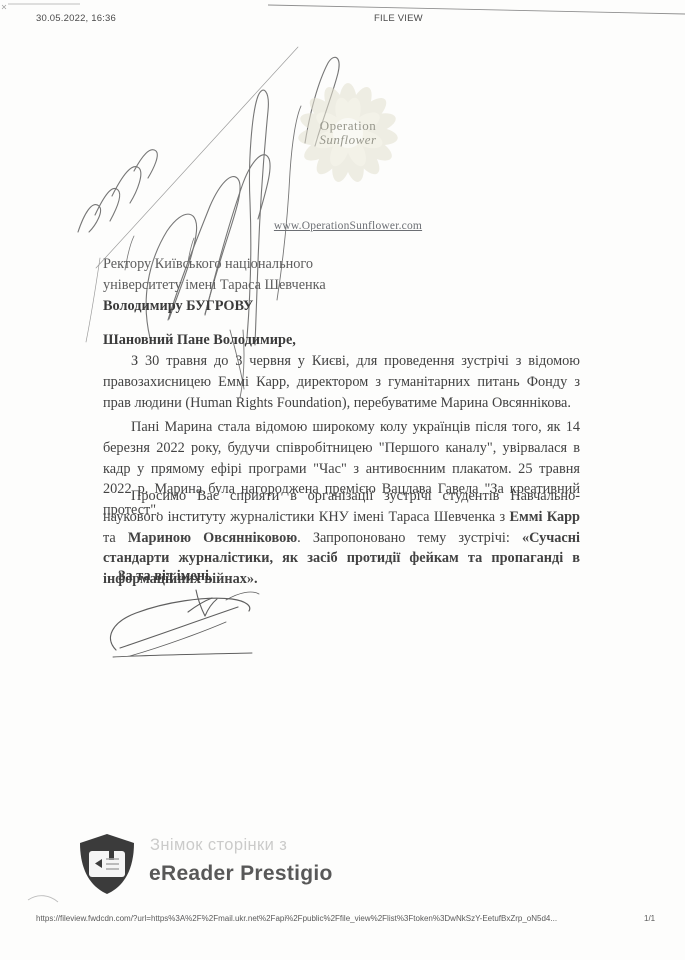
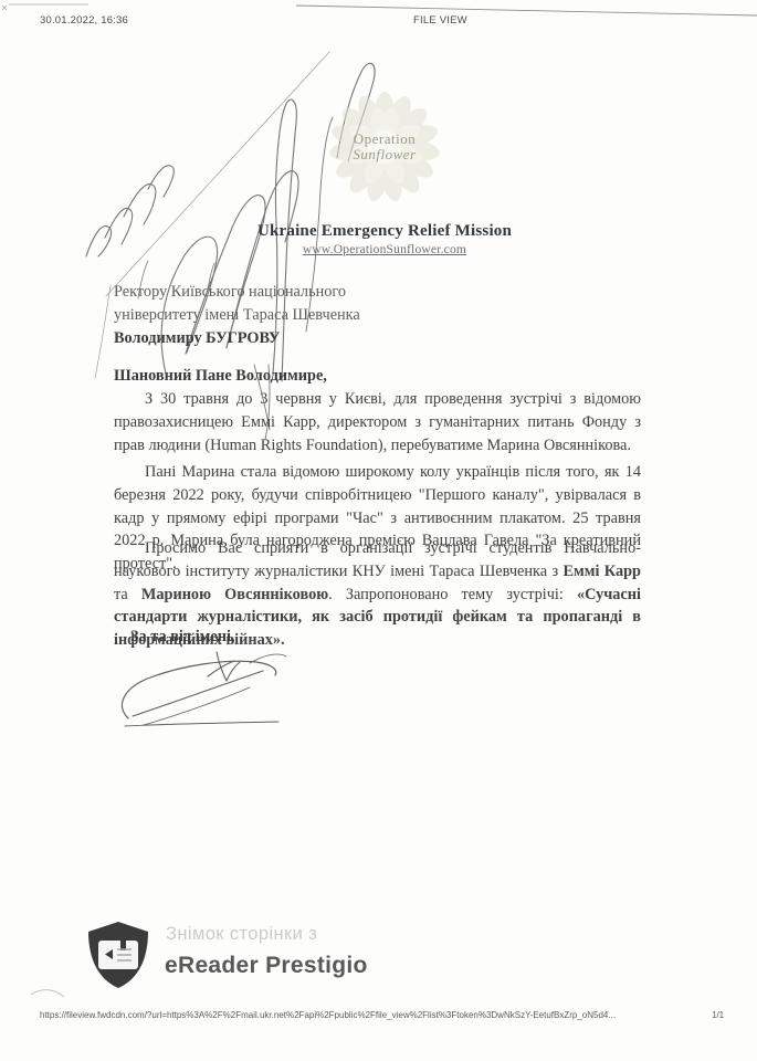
- 30.05.2022, 16:36
+ 30.01.2022, 16:36
  FILE VIEW
  Operation
  Sunflower
+ Ukraine Emergency Relief Mission
  www.OperationSunflower.com
  Ректору Київського національного
  університету імені Тараса Шевченка
  Володимиру БУГРОВУ
  Шановний Пане Володимире,
  З 30 травня до 3 червня у Києві, для проведення зустрічі з відомою правозахисницею Еммі Карр, директором з гуманітарних питань Фонду з прав людини (Human Rights Foundation), перебуватиме Марина Овсяннікова.
  Пані Марина стала відомою широкому колу українців після того, як 14 березня 2022 року, будучи співробітницею "Першого каналу", увірвалася в кадр у прямому ефірі програми "Час" з антивоєнним плакатом. 25 травня 2022 р. Марина була нагороджена премією Вацлава Гавела "За креативний протест".
  Просимо Вас сприяти в організації зустрічі студентів Навчально-наукового інституту журналістики КНУ імені Тараса Шевченка з Еммі Карр та Мариною Овсянніковою. Запропоновано тему зустрічі: «Сучасні стандарти журналістики, як засіб протидії фейкам та пропаганді в інформаційних війнах».
  За та від імені,
  Знімок сторінки з
  eReader Prestigio
  https://fileview.fwdcdn.com/?url=https%3A%2F%2Fmail.ukr.net%2Fapi%2Fpublic%2Ffile_view%2Flist%3Ftoken%3DwNkSzY-EetufBxZrp_oN5d4...
  1/1
